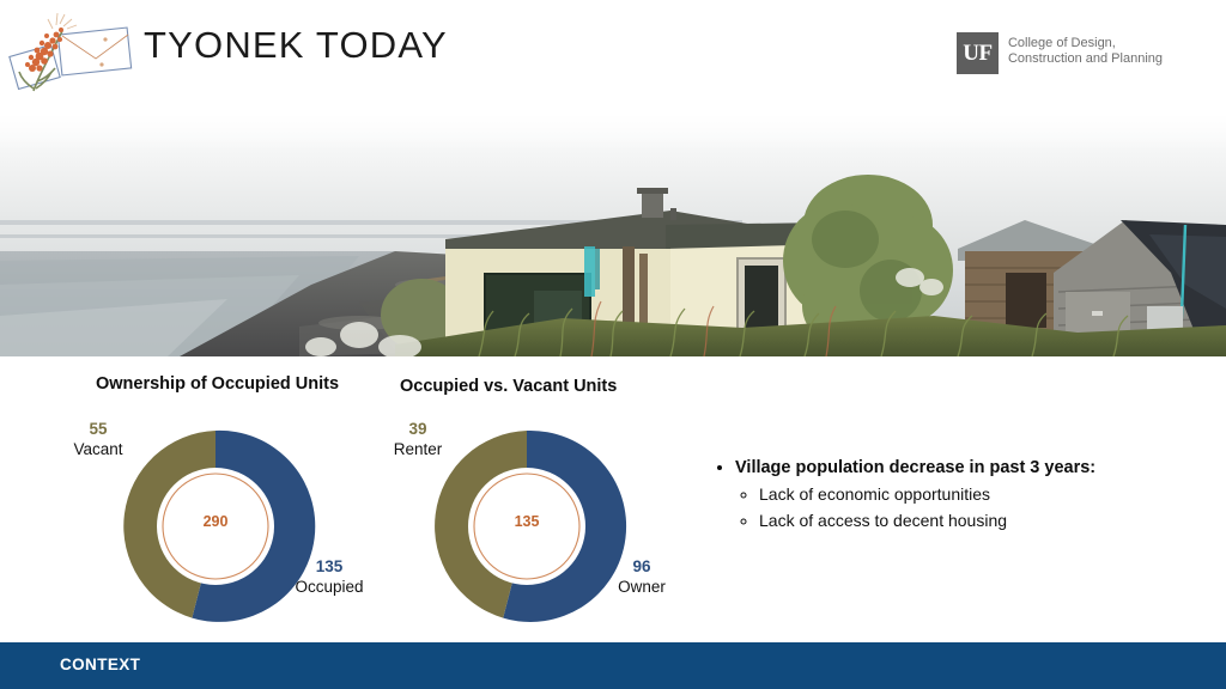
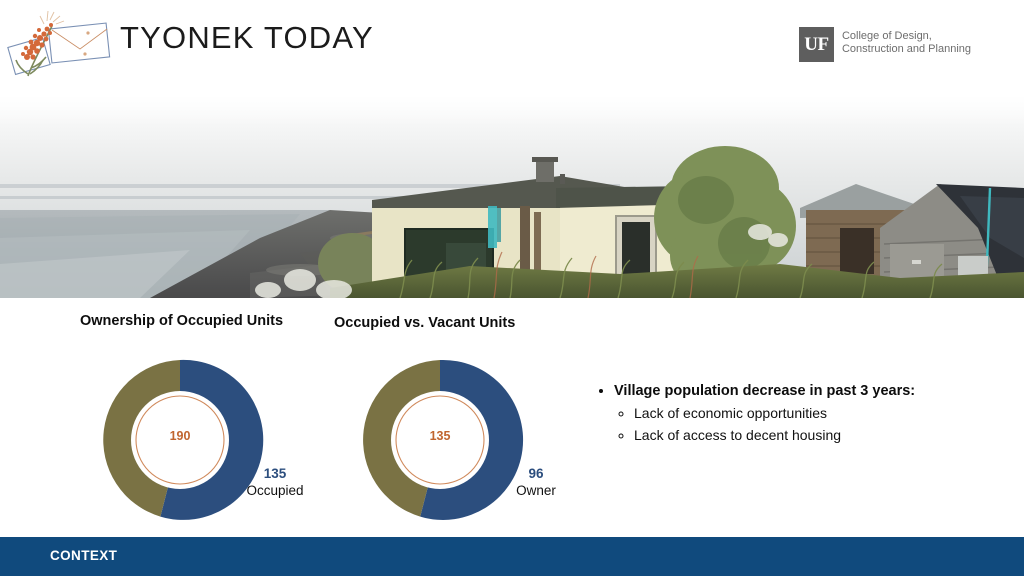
  TYONEK TODAY
  UF
  College of Design,
  Construction and Planning
  Ownership of Occupied Units
- 290
+ 190
- 55
- Vacant
  135
  Occupied
  Occupied vs. Vacant Units
  135
- 39
- Renter
  96
  Owner
  Village population decrease in past 3 years:
  Lack of economic opportunities
  Lack of access to decent housing
  CONTEXT
